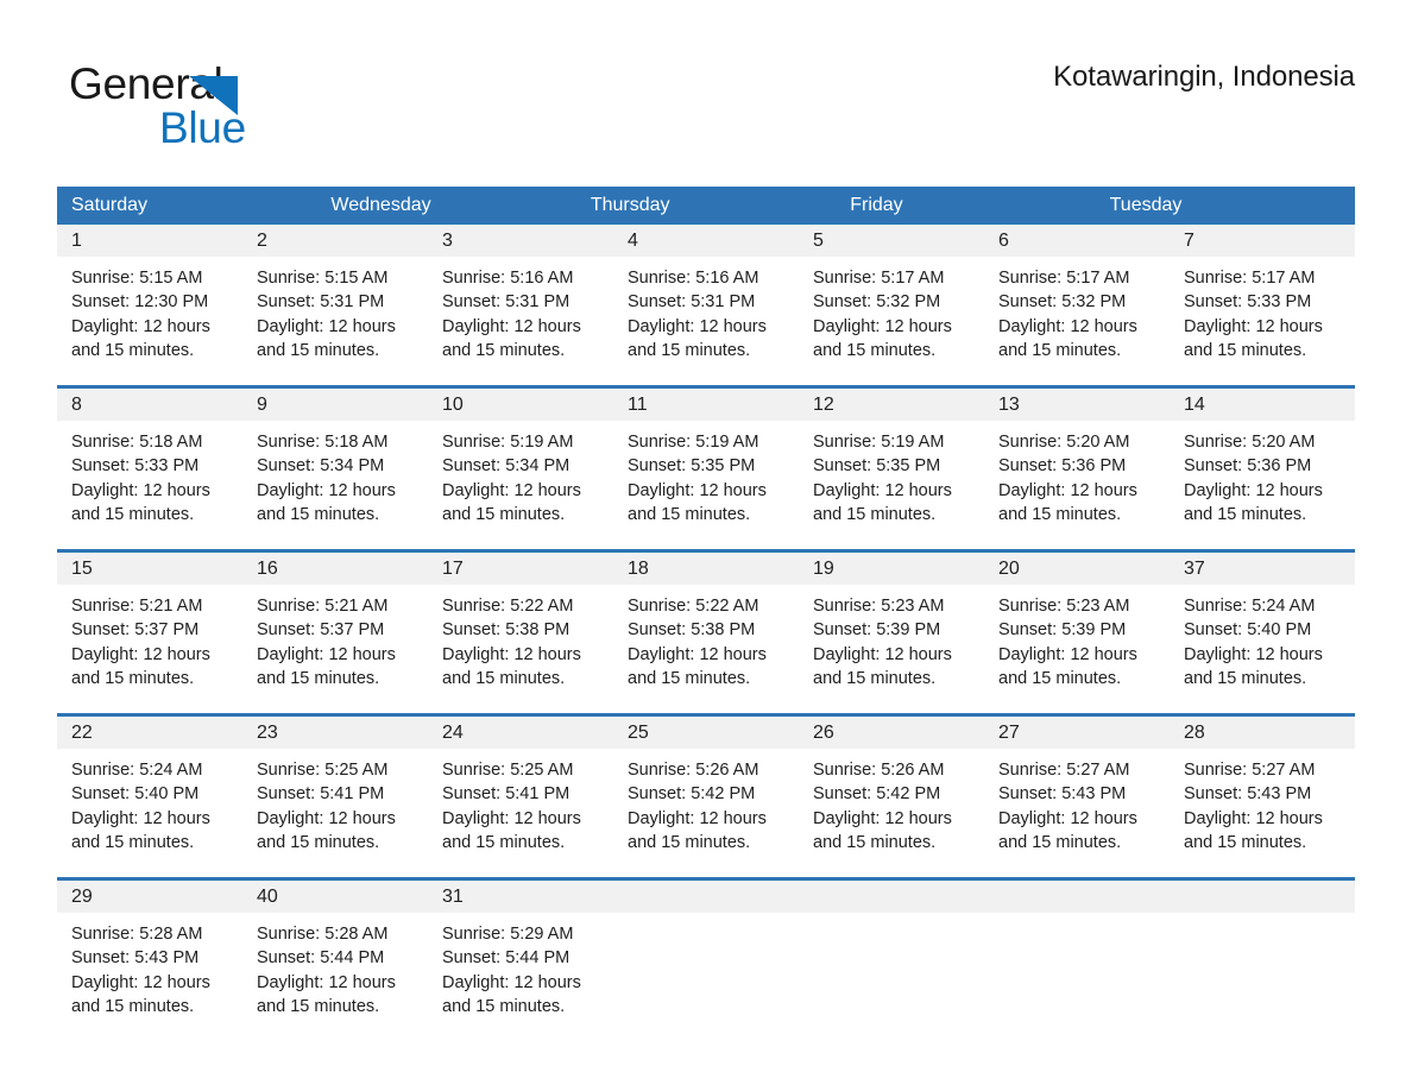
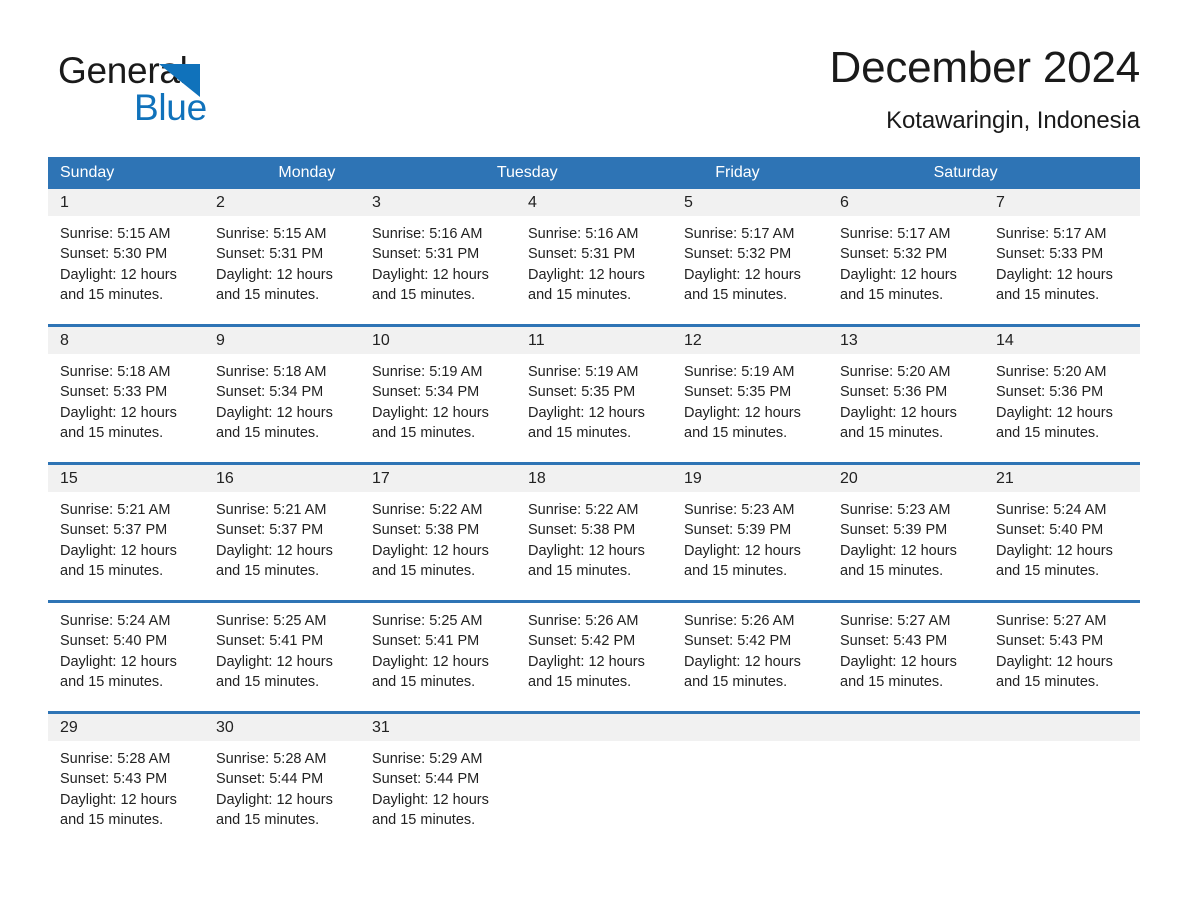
  Gener
  Blue
+ December 2024
  Kotawaringin, Indonesia
+ Sunday
+ Monday
- Saturday
+ Tuesday
- Wednesday
- Thursday
  Friday
- Tuesday
+ Saturday
  1
  2
  3
  4
  5
  6
  7
  Sunrise: 5:15 AM
- Sunset: 12:30 PM
+ Sunset: 5:30 PM
  Daylight: 12 hours and 15 minutes.
  Sunrise: 5:15 AM
  Sunset: 5:31 PM
  Daylight: 12 hours and 15 minutes.
  Sunrise: 5:16 AM
  Sunset: 5:31 PM
  Daylight: 12 hours and 15 minutes.
  Sunrise: 5:16 AM
  Sunset: 5:31 PM
  Daylight: 12 hours and 15 minutes.
  Sunrise: 5:17 AM
  Sunset: 5:32 PM
  Daylight: 12 hours and 15 minutes.
  Sunrise: 5:17 AM
  Sunset: 5:32 PM
  Daylight: 12 hours and 15 minutes.
  Sunrise: 5:17 AM
  Sunset: 5:33 PM
  Daylight: 12 hours and 15 minutes.
  8
  9
  10
  11
  12
  13
  14
  Sunrise: 5:18 AM
  Sunset: 5:33 PM
  Daylight: 12 hours and 15 minutes.
  Sunrise: 5:18 AM
  Sunset: 5:34 PM
  Daylight: 12 hours and 15 minutes.
  Sunrise: 5:19 AM
  Sunset: 5:34 PM
  Daylight: 12 hours and 15 minutes.
  Sunrise: 5:19 AM
  Sunset: 5:35 PM
  Daylight: 12 hours and 15 minutes.
  Sunrise: 5:19 AM
  Sunset: 5:35 PM
  Daylight: 12 hours and 15 minutes.
  Sunrise: 5:20 AM
  Sunset: 5:36 PM
  Daylight: 12 hours and 15 minutes.
  Sunrise: 5:20 AM
  Sunset: 5:36 PM
  Daylight: 12 hours and 15 minutes.
  15
  16
  17
  18
  19
  20
- 37
+ 21
  Sunrise: 5:21 AM
  Sunset: 5:37 PM
  Daylight: 12 hours and 15 minutes.
  Sunrise: 5:21 AM
  Sunset: 5:37 PM
  Daylight: 12 hours and 15 minutes.
  Sunrise: 5:22 AM
  Sunset: 5:38 PM
  Daylight: 12 hours and 15 minutes.
  Sunrise: 5:22 AM
  Sunset: 5:38 PM
  Daylight: 12 hours and 15 minutes.
  Sunrise: 5:23 AM
  Sunset: 5:39 PM
  Daylight: 12 hours and 15 minutes.
  Sunrise: 5:23 AM
  Sunset: 5:39 PM
  Daylight: 12 hours and 15 minutes.
  Sunrise: 5:24 AM
  Sunset: 5:40 PM
  Daylight: 12 hours and 15 minutes.
- 22
- 23
- 24
- 25
- 26
- 27
- 28
  Sunrise: 5:24 AM
  Sunset: 5:40 PM
  Daylight: 12 hours and 15 minutes.
  Sunrise: 5:25 AM
  Sunset: 5:41 PM
  Daylight: 12 hours and 15 minutes.
  Sunrise: 5:25 AM
  Sunset: 5:41 PM
  Daylight: 12 hours and 15 minutes.
  Sunrise: 5:26 AM
  Sunset: 5:42 PM
  Daylight: 12 hours and 15 minutes.
  Sunrise: 5:26 AM
  Sunset: 5:42 PM
  Daylight: 12 hours and 15 minutes.
  Sunrise: 5:27 AM
  Sunset: 5:43 PM
  Daylight: 12 hours and 15 minutes.
  Sunrise: 5:27 AM
  Sunset: 5:43 PM
  Daylight: 12 hours and 15 minutes.
  29
- 40
+ 30
  31
  Sunrise: 5:28 AM
  Sunset: 5:43 PM
  Daylight: 12 hours and 15 minutes.
  Sunrise: 5:28 AM
  Sunset: 5:44 PM
  Daylight: 12 hours and 15 minutes.
  Sunrise: 5:29 AM
  Sunset: 5:44 PM
  Daylight: 12 hours and 15 minutes.
